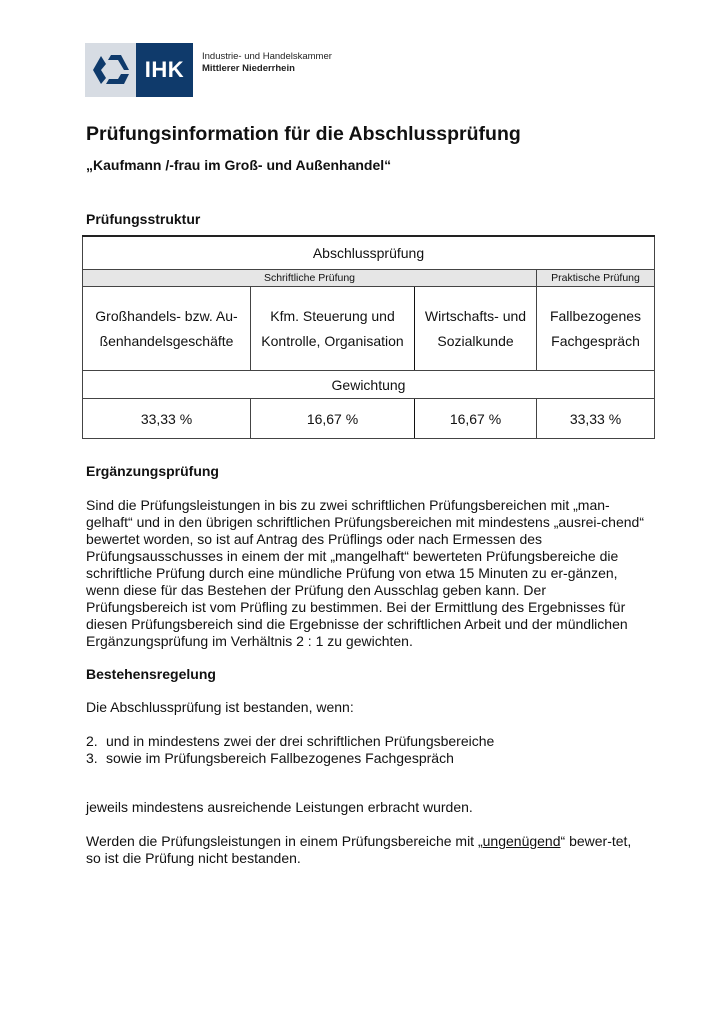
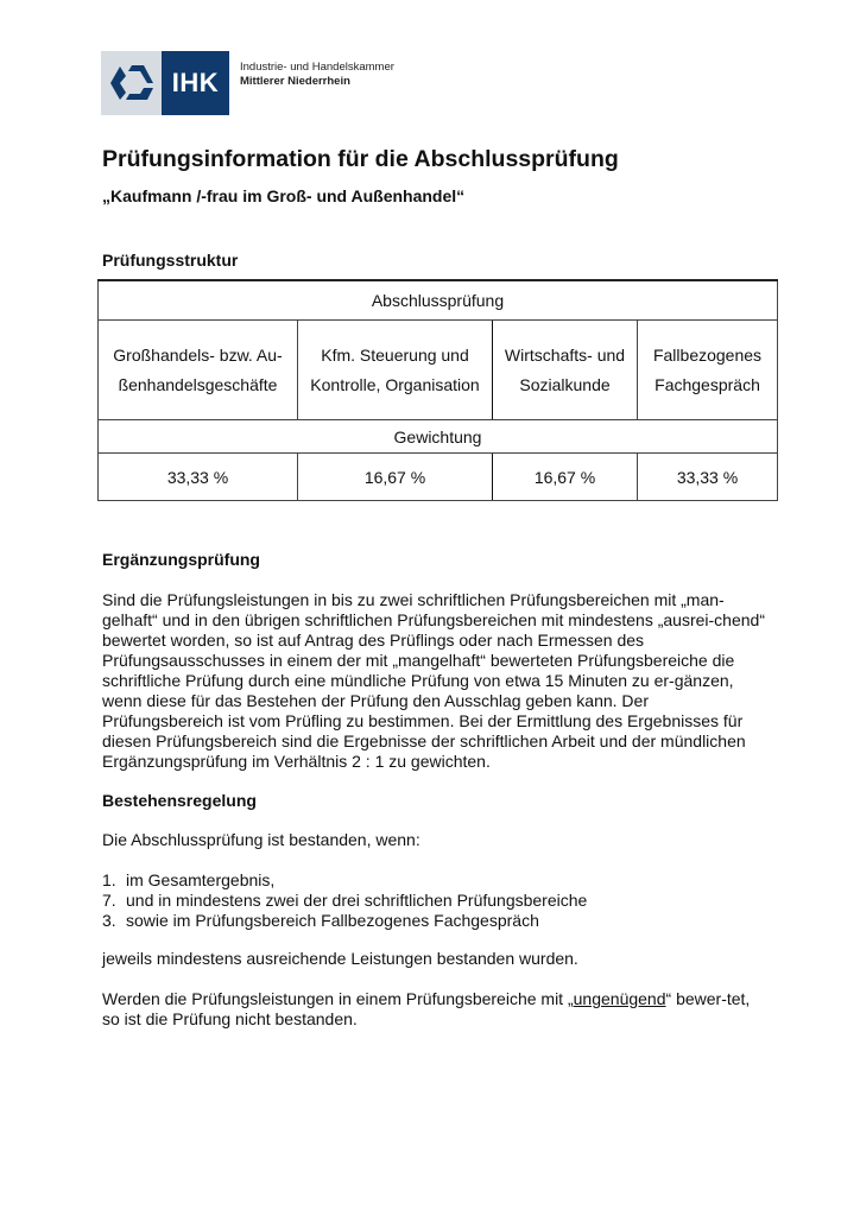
  IHK
  Industrie- und Handelskammer
  Mittlerer Niederrhein
  Prüfungsinformation für die Abschlussprüfung
  „Kaufmann /-frau im Groß- und Außenhandel“
  Prüfungsstruktur
  Abschlussprüfung
- Schriftliche Prüfung	Praktische Prüfung
  Großhandels- bzw. Au- ßenhandelsgeschäfte	Kfm. Steuerung und Kontrolle, Organisation	Wirtschafts- und Sozialkunde	Fallbezogenes Fachgespräch
  Gewichtung
  33,33 %	16,67 %	16,67 %	33,33 %
  Ergänzungsprüfung
  Sind die Prüfungsleistungen in bis zu zwei schriftlichen Prüfungsbereichen mit „man-gelhaft“ und in den übrigen schriftlichen Prüfungsbereichen mit mindestens „ausrei-chend“ bewertet worden, so ist auf Antrag des Prüflings oder nach Ermessen des Prüfungsausschusses in einem der mit „mangelhaft“ bewerteten Prüfungsbereiche die schriftliche Prüfung durch eine mündliche Prüfung von etwa 15 Minuten zu er-gänzen, wenn diese für das Bestehen der Prüfung den Ausschlag geben kann. Der Prüfungsbereich ist vom Prüfling zu bestimmen. Bei der Ermittlung des Ergebnisses für diesen Prüfungsbereich sind die Ergebnisse der schriftlichen Arbeit und der mündlichen Ergänzungsprüfung im Verhältnis 2 : 1 zu gewichten.
  Bestehensregelung
  Die Abschlussprüfung ist bestanden, wenn:
+ 1.
+ im Gesamtergebnis,
- 2.
+ 7.
  und in mindestens zwei der drei schriftlichen Prüfungsbereiche
  3.
  sowie im Prüfungsbereich Fallbezogenes Fachgespräch
- jeweils mindestens ausreichende Leistungen erbracht wurden.
+ jeweils mindestens ausreichende Leistungen bestanden wurden.
  Werden die Prüfungsleistungen in einem Prüfungsbereiche mit „ungenügend“ bewer-tet, so ist die Prüfung nicht bestanden.
